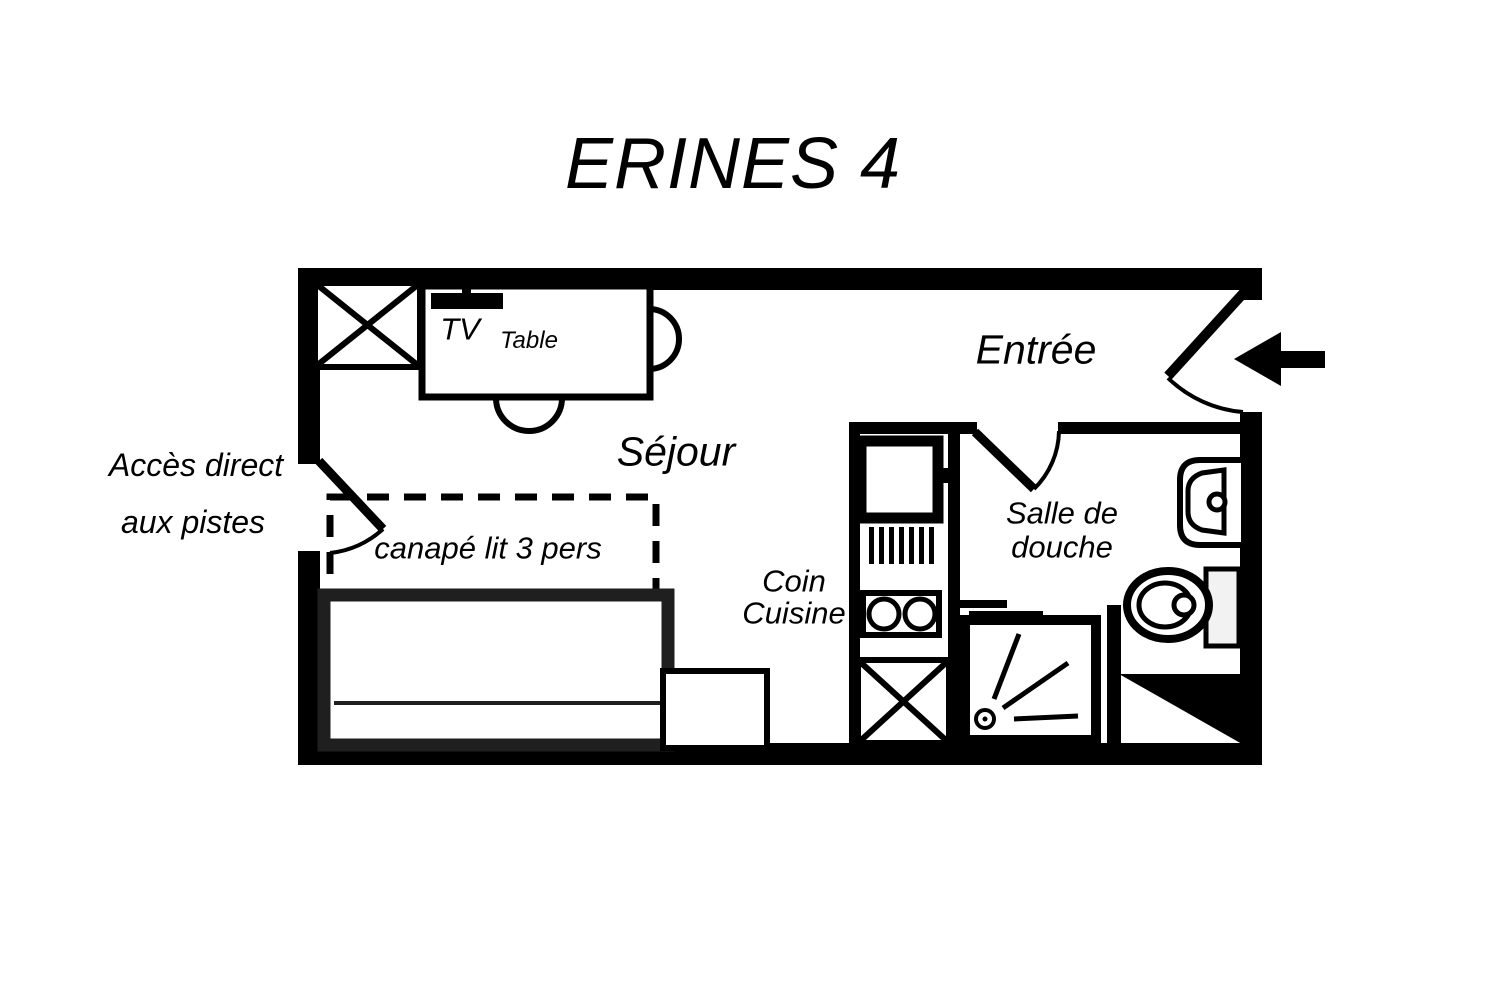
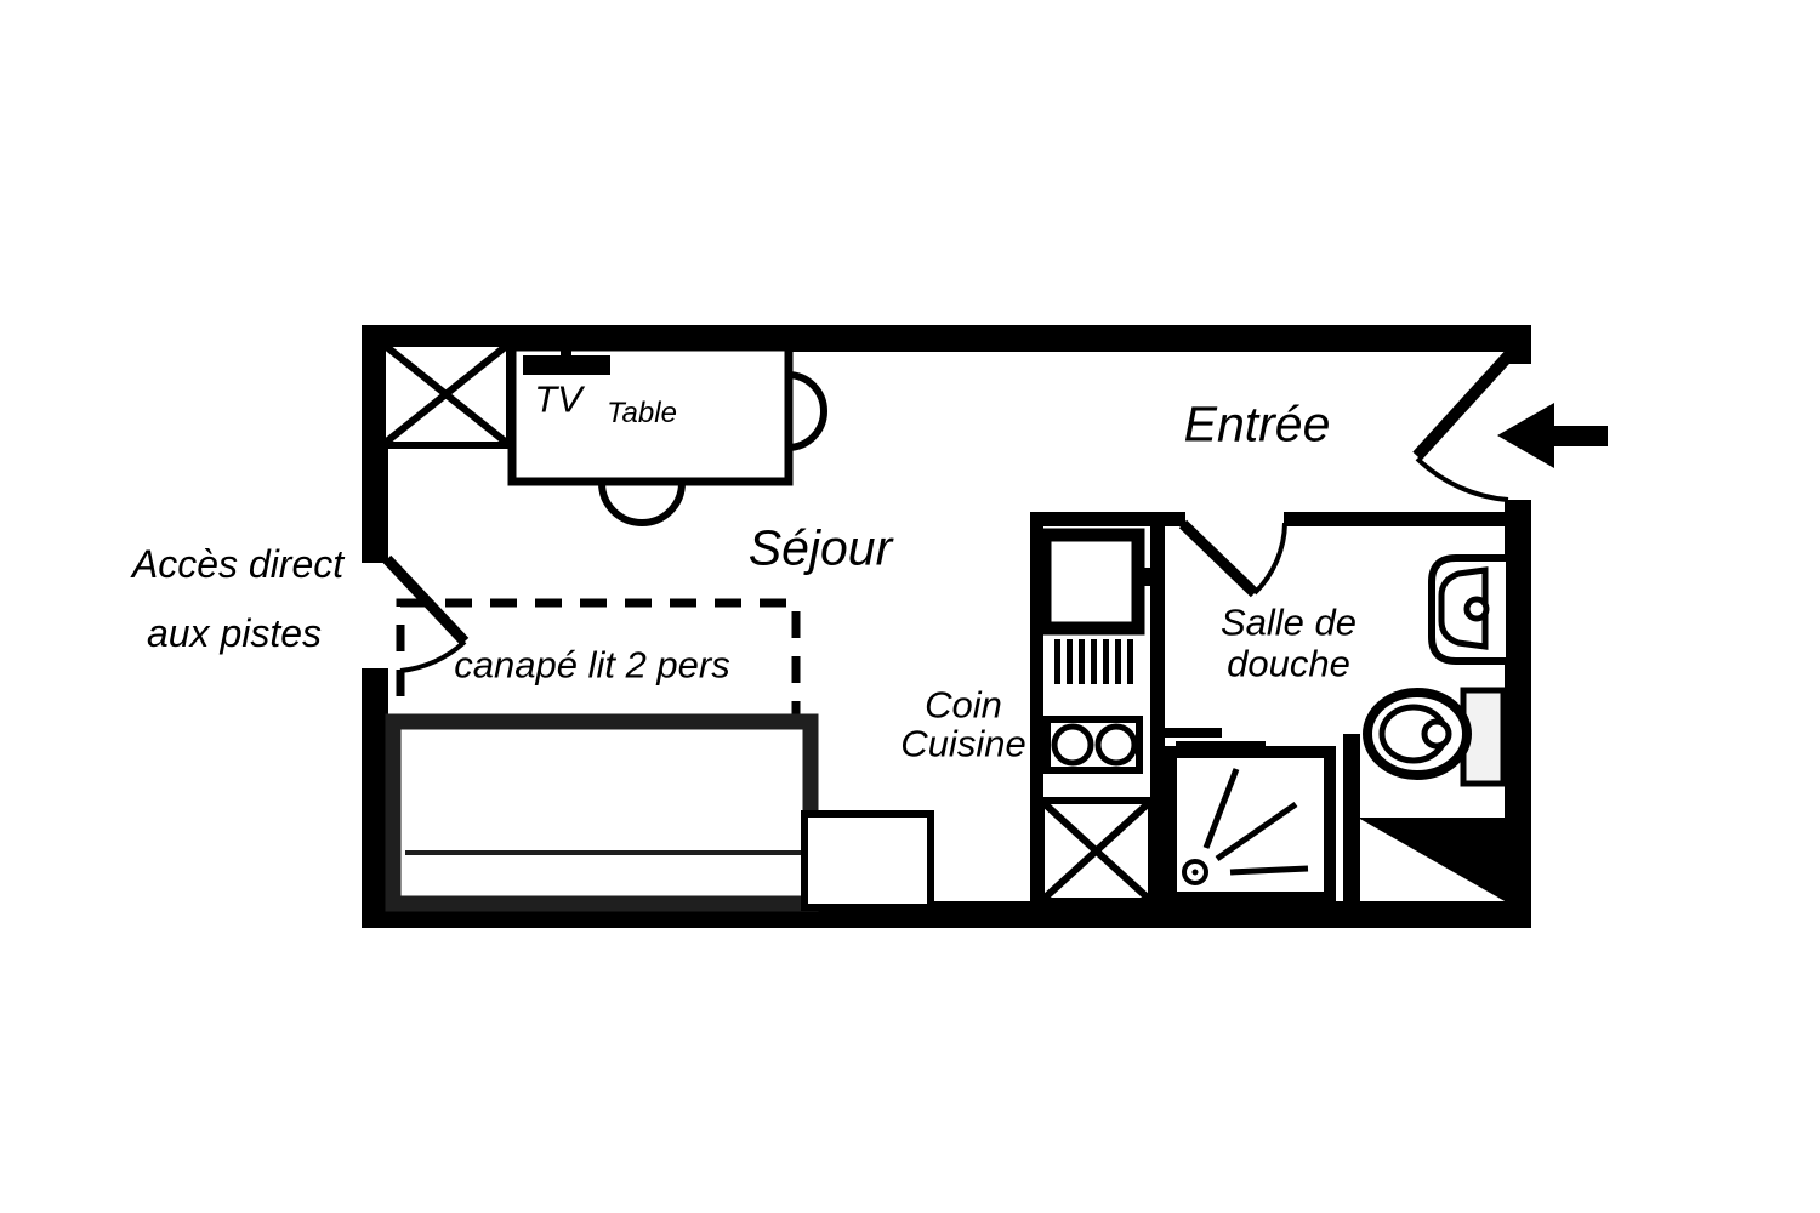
- ERINES 4
  Accès direct
  aux pistes
  TV
  Table
  Entrée
  Séjour
- canapé lit 3 pers
+ canapé lit 2 pers
  Coin
  Cuisine
  Salle de
  douche
